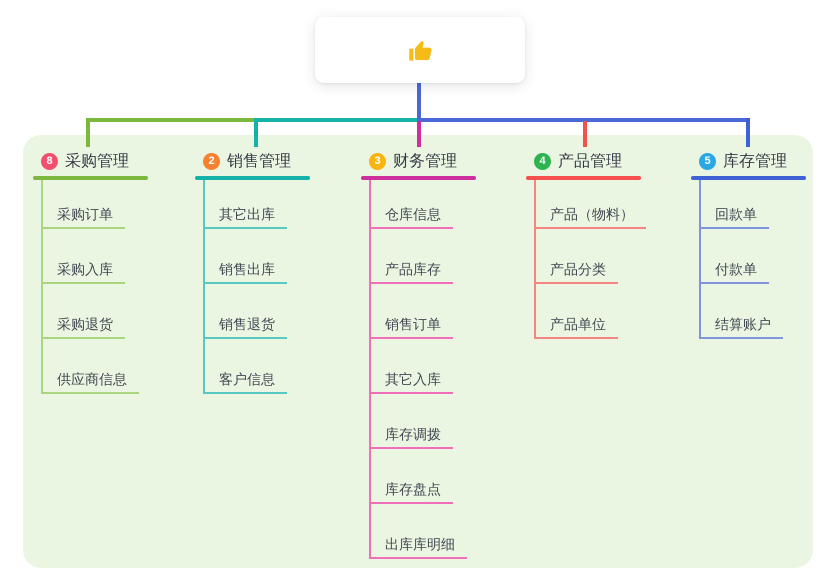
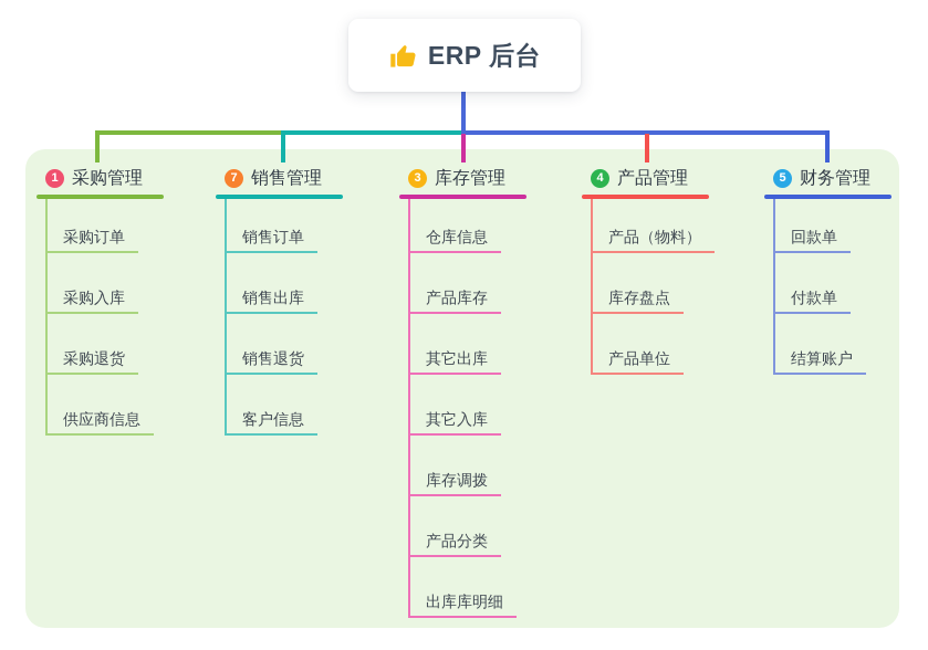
+ ERP 后台
- 8
+ 1
  采购管理
  采购订单
  采购入库
  采购退货
  供应商信息
- 2
+ 7
  销售管理
- 其它出库
+ 销售订单
  销售出库
  销售退货
  客户信息
  3
- 财务管理
+ 库存管理
  仓库信息
  产品库存
- 销售订单
+ 其它出库
  其它入库
  库存调拨
- 库存盘点
+ 产品分类
  出库库明细
  4
  产品管理
  产品（物料）
- 产品分类
+ 库存盘点
  产品单位
  5
- 库存管理
+ 财务管理
  回款单
  付款单
  结算账户
